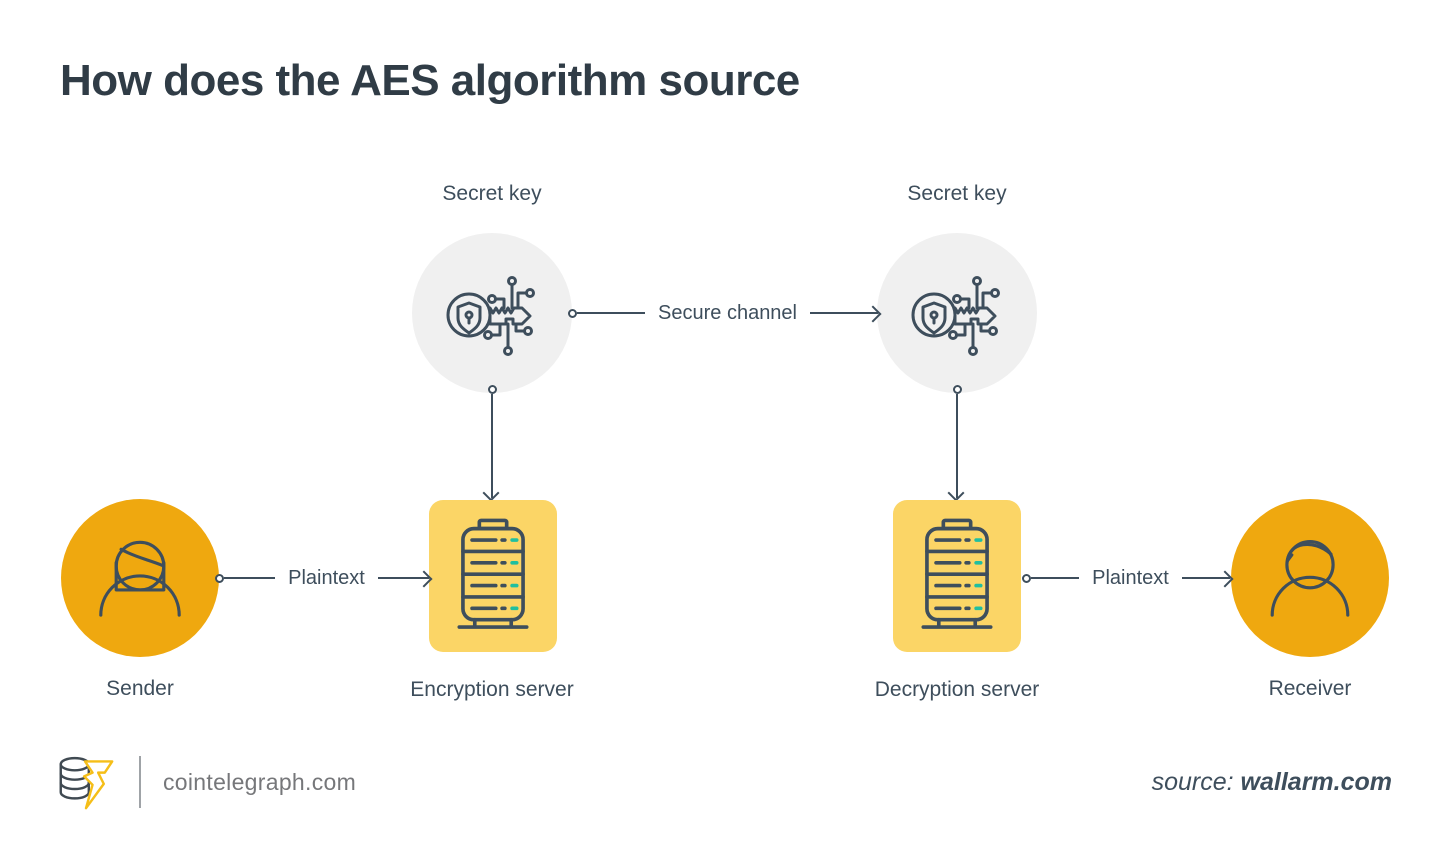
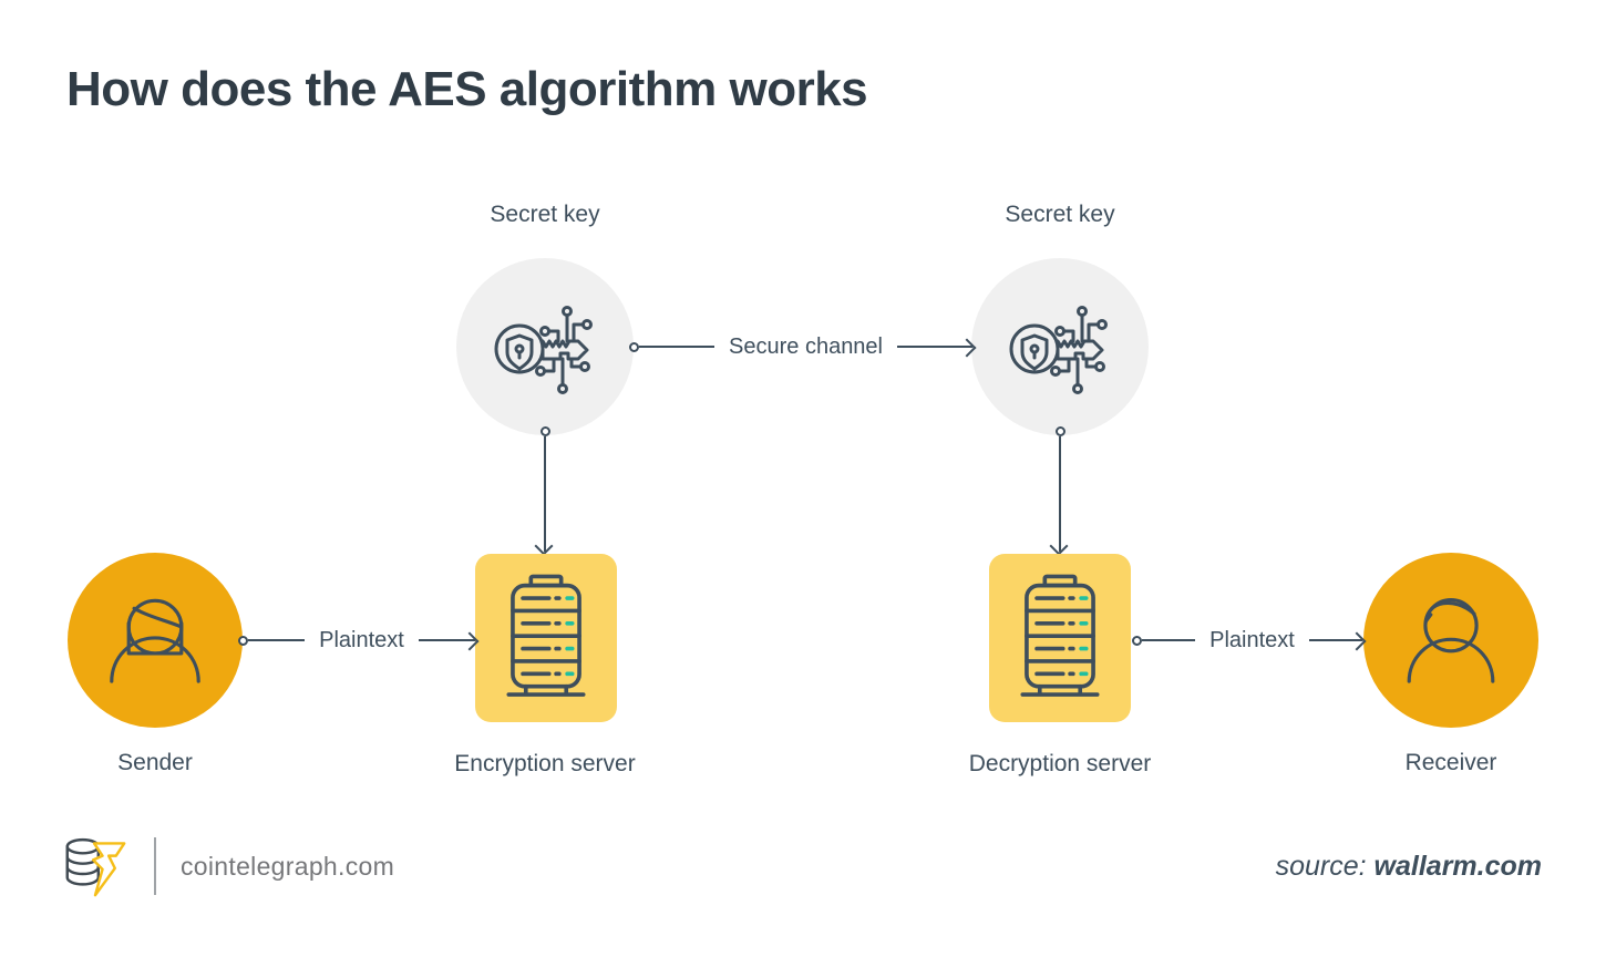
- How does the AES algorithm source
+ How does the AES algorithm works
  Secret key
  Secret key
  Secure channel
  Plaintext
  Plaintext
  Sender
  Encryption server
  Decryption server
  Receiver
  cointelegraph.com
  source: wallarm.com
